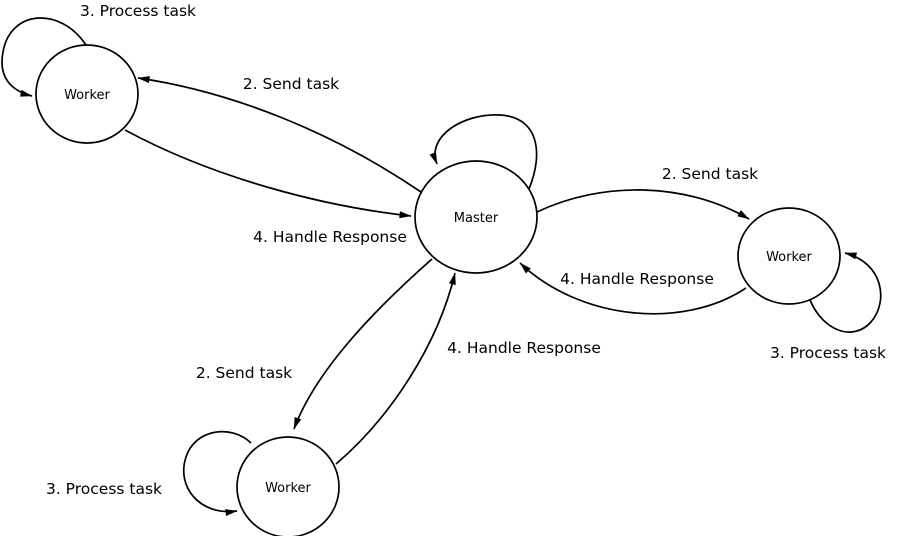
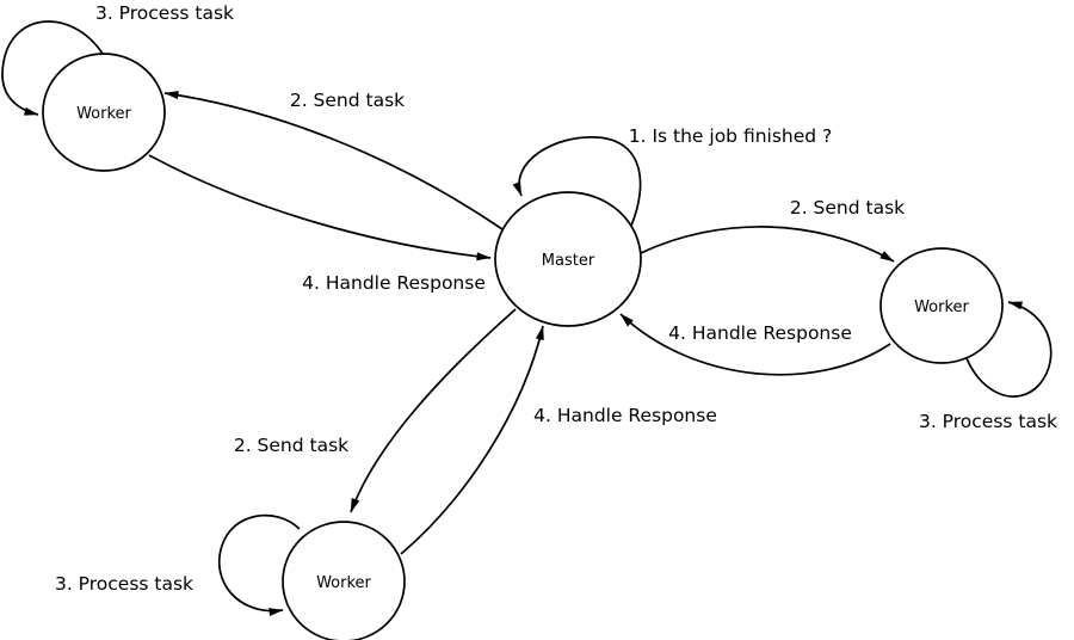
  Master
  Worker
  Worker
  Worker
+ 1. Is the job finished ?
  2. Send task
  4. Handle Response
  2. Send task
  4. Handle Response
  2. Send task
  4. Handle Response
  3. Process task
  3. Process task
  3. Process task
